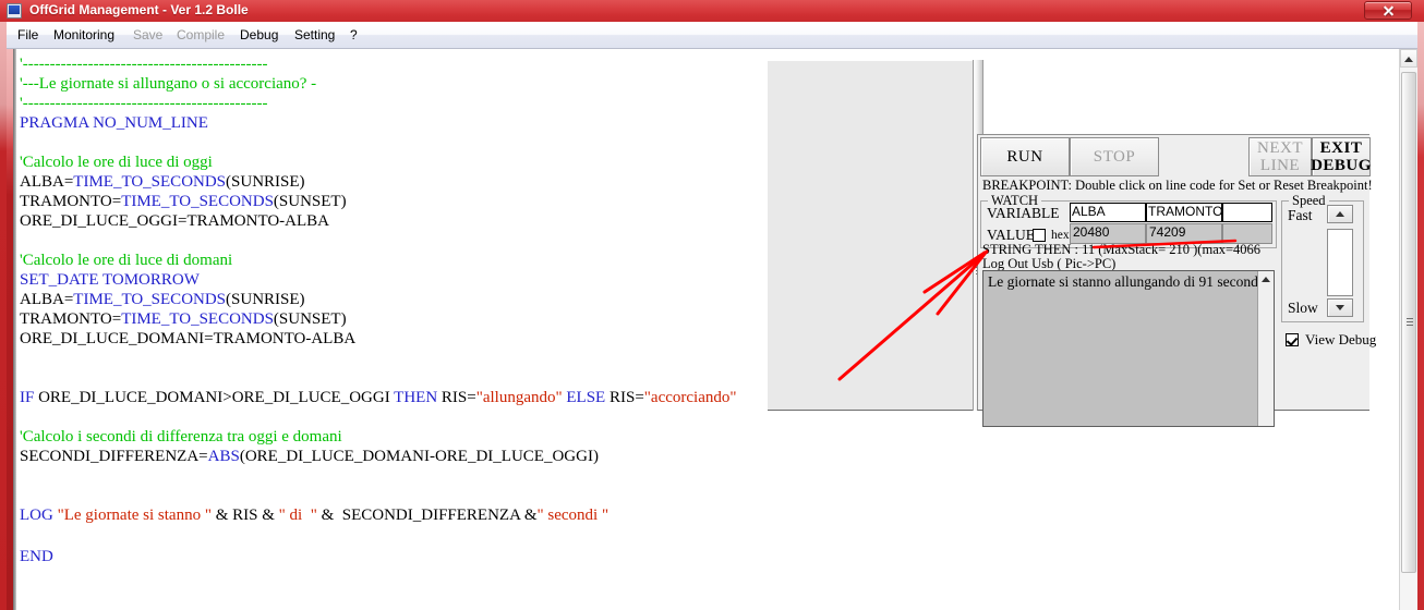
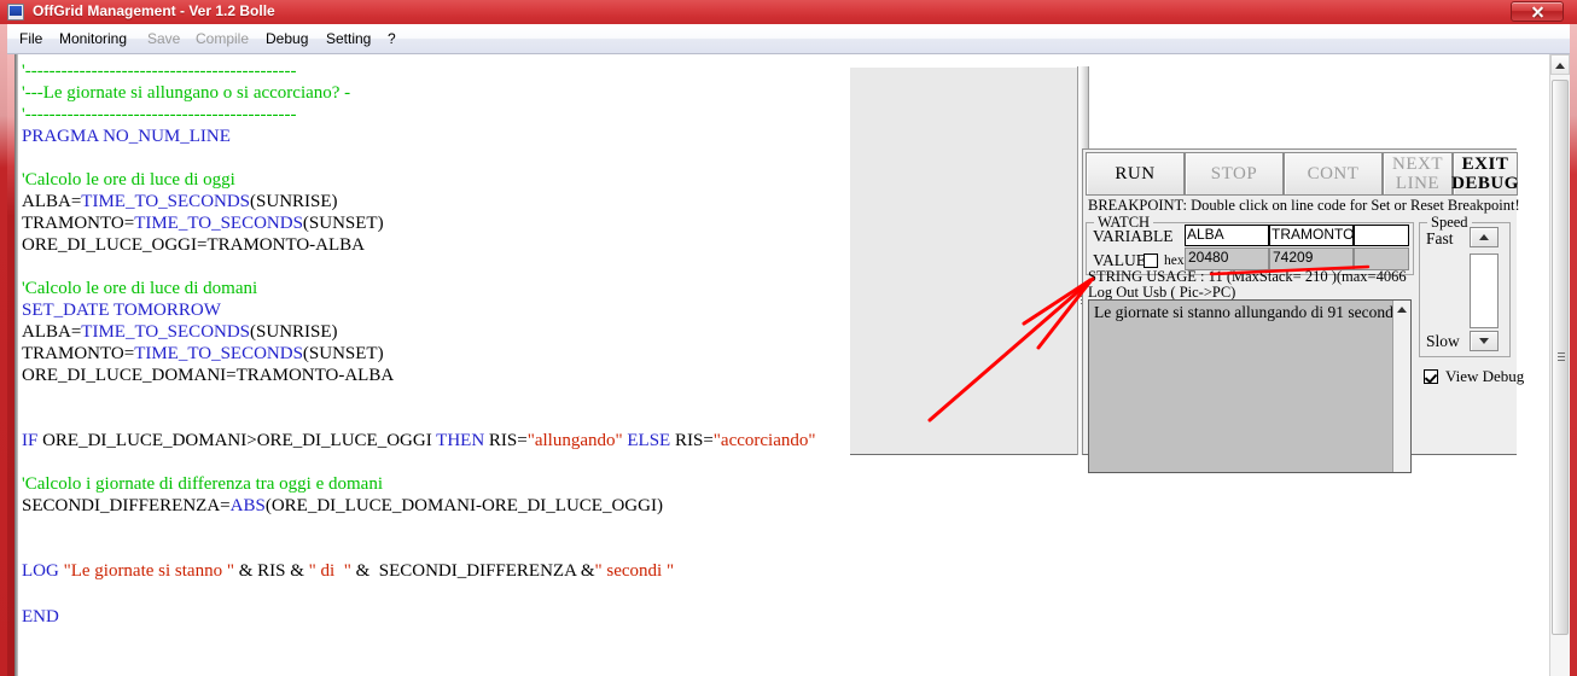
  OffGrid Management - Ver 1.2 Bolle
  File
  Monitoring
  Save
  Compile
  Debug
  Setting
  ?
  '---------------------------------------------
  '---Le giornate si allungano o si accorciano? -
  '---------------------------------------------
  PRAGMA NO_NUM_LINE
  'Calcolo le ore di luce di oggi
  ALBA=TIME_TO_SECONDS(SUNRISE)
  TRAMONTO=TIME_TO_SECONDS(SUNSET)
  ORE_DI_LUCE_OGGI=TRAMONTO-ALBA
  'Calcolo le ore di luce di domani
  SET_DATE TOMORROW
  ALBA=TIME_TO_SECONDS(SUNRISE)
  TRAMONTO=TIME_TO_SECONDS(SUNSET)
  ORE_DI_LUCE_DOMANI=TRAMONTO-ALBA
  IF ORE_DI_LUCE_DOMANI>ORE_DI_LUCE_OGGI THEN RIS="allungando" ELSE RIS="accorciando"
- 'Calcolo i secondi di differenza tra oggi e domani
+ 'Calcolo i giornate di differenza tra oggi e domani
  SECONDI_DIFFERENZA=ABS(ORE_DI_LUCE_DOMANI-ORE_DI_LUCE_OGGI)
  LOG "Le giornate si stanno " & RIS & " di " & SECONDI_DIFFERENZA &" secondi "
  END
  RUN
  STOP
+ CONT
  NEXT
  LINE
  EXIT
  DEBUG
  BREAKPOINT: Double click on line code for Set or Reset Breakpoint
  WATCH
  VARIABLE
  VALUE
  hex
  ALBA
  TRAMONTO
  20480
  74209
- STRING THEN : 11 (MaxStack= 210 )(max=4066
+ STRING USAGE : 11 (MaxStack= 210 )(max=4066
  Log Out Usb ( Pic->PC)
  Le giornate si stanno allungando di 91 second
  Speed
  Fast
  Slow
  View Debug
